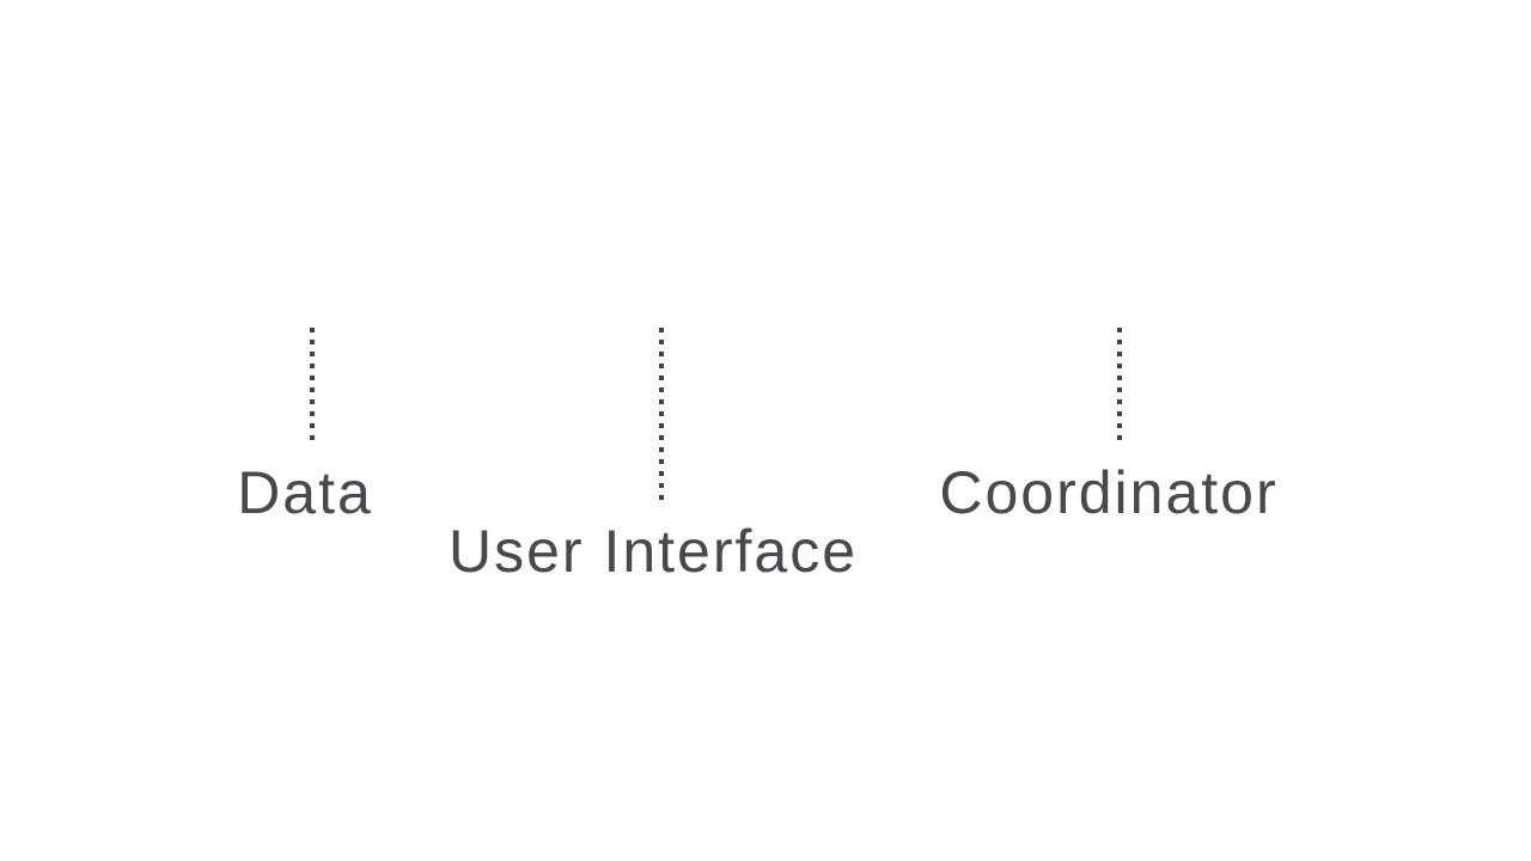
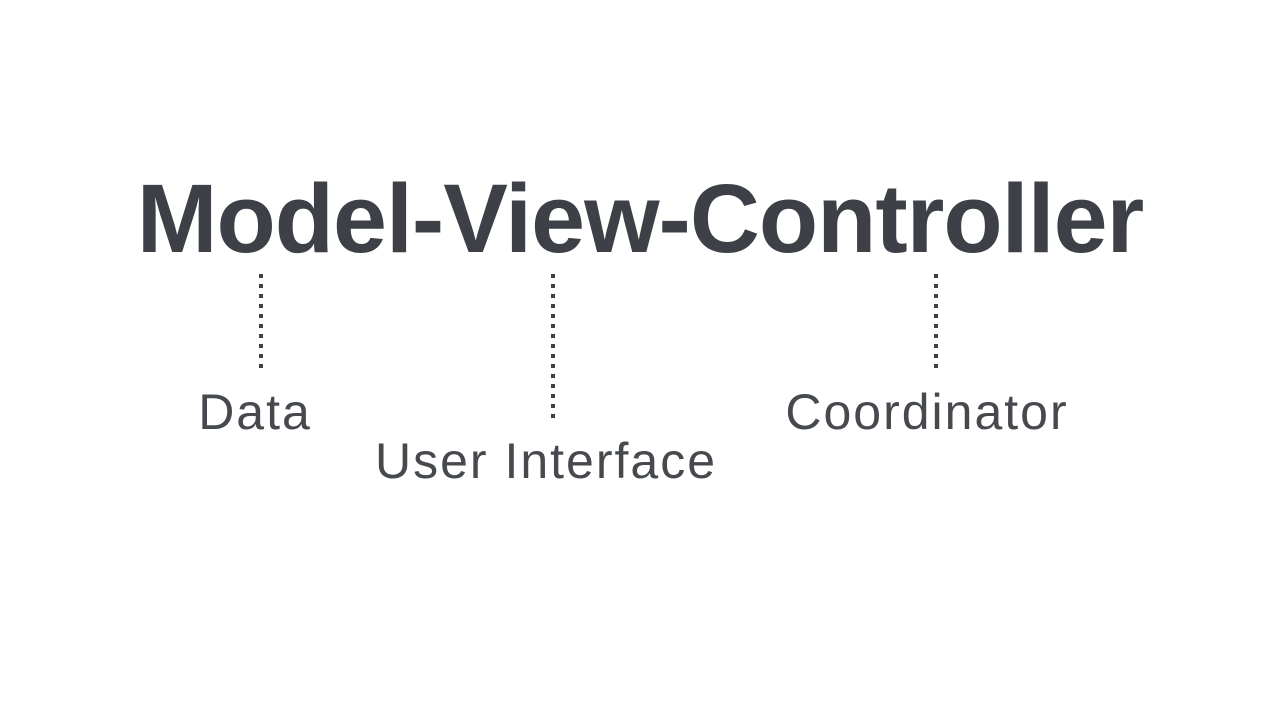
+ Model-View-Controller
  Data
  User Interface
  Coordinator
